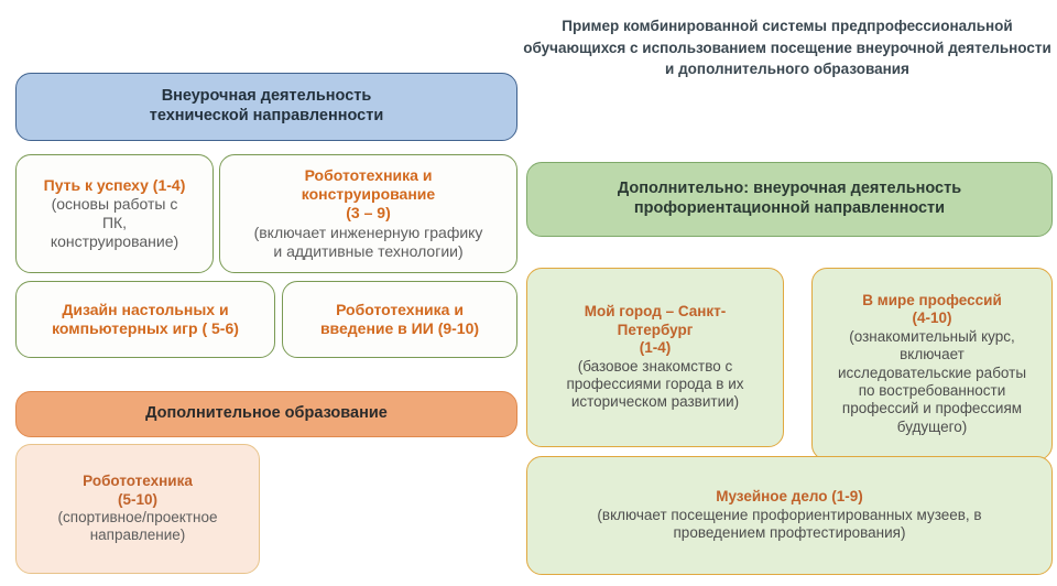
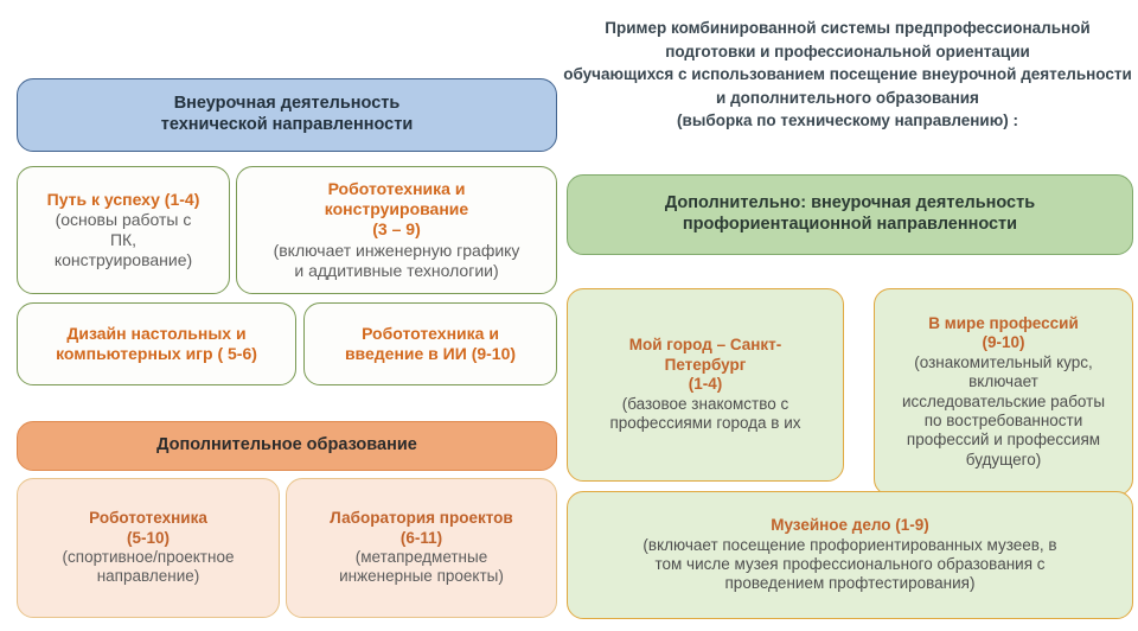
  Пример комбинированной системы предпрофессиональной
+ подготовки и профессиональной ориентации
  обучающихся с использованием посещение внеурочной деятельности
  и дополнительного образования
+ (выборка по техническому направлению) :
  Внеурочная деятельность
  технической направленности
  Путь к успеху (1-4)
  (основы работы с
  ПК,
  конструирование)
  Робототехника и
  конструирование
  (3 – 9)
  (включает инженерную графику
  и аддитивные технологии)
  Дизайн настольных и
  компьютерных игр ( 5-6)
  Робототехника и
  введение в ИИ (9-10)
  Дополнительное образование
  Робототехника
  (5-10)
  (спортивное/проектное
  направление)
+ Лаборатория проектов
+ (6-11)
+ (метапредметные
+ инженерные проекты)
  Дополнительно: внеурочная деятельность
  профориентационной направленности
  Мой город – Санкт-
  Петербург
  (1-4)
  (базовое знакомство с
  профессиями города в их
- историческом развитии)
  В мире профессий
- (4-10)
+ (9-10)
  (ознакомительный курс,
  включает
  исследовательские работы
  по востребованности
  профессий и профессиям
  будущего)
  Музейное дело (1-9)
  (включает посещение профориентированных музеев, в
+ том числе музея профессионального образования с
  проведением профтестирования)
